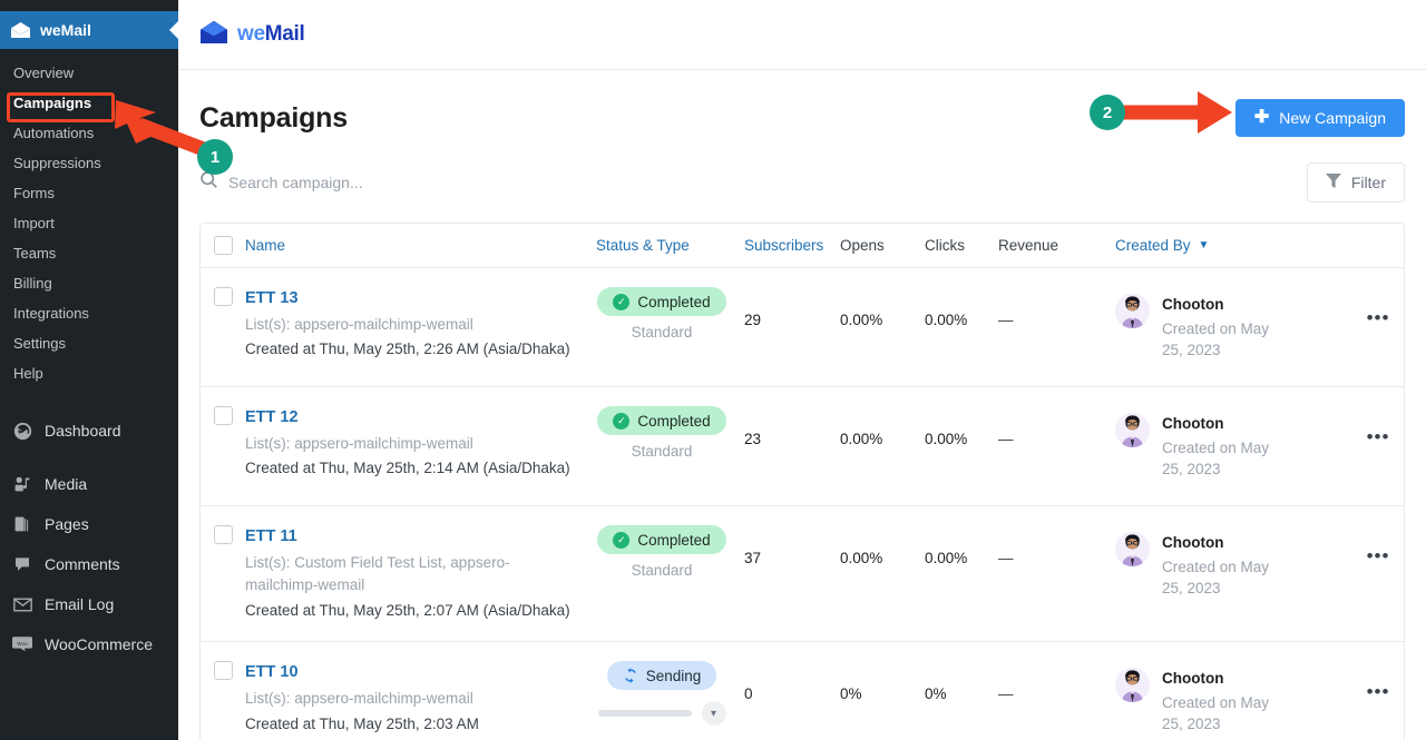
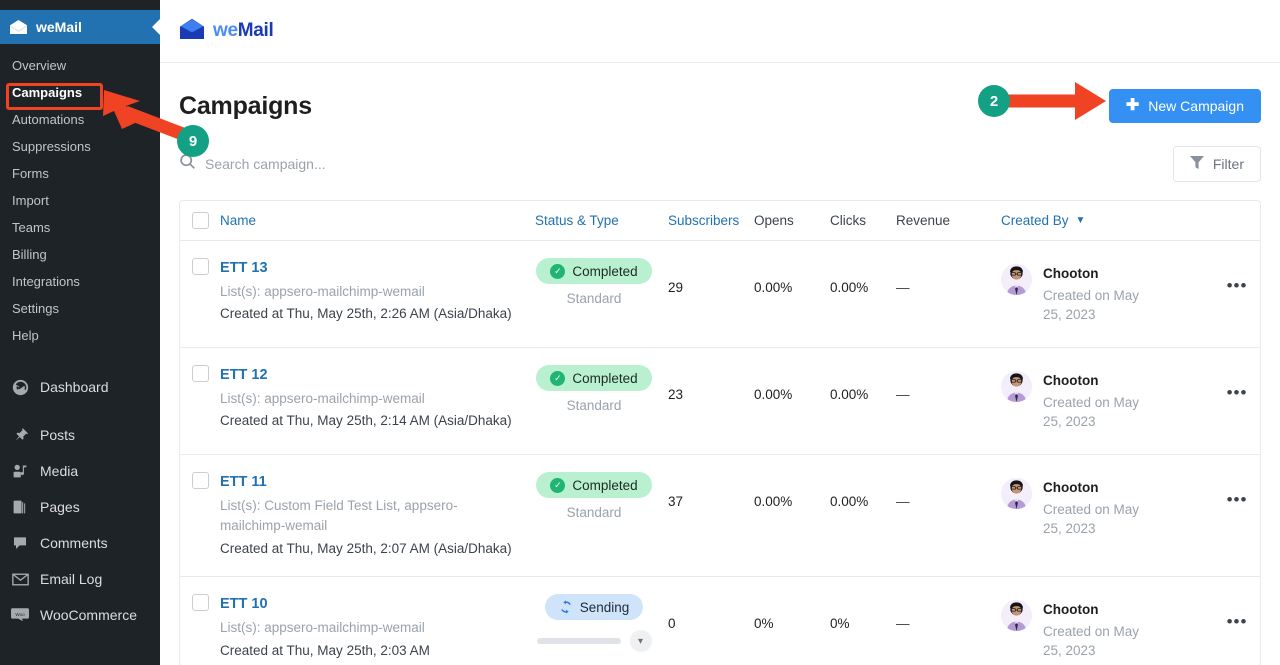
  weMail
  Overview
  Campaigns
  Automations
  Suppressions
  Forms
  Import
  Teams
  Billing
  Integrations
  Settings
  Help
  Dashboard
+ Posts
  Media
  Pages
  Comments
  Email Log
  WooCommerce
  weMail
  Campaigns
  ✚
  New Campaign
  Search campaign...
  Filter
  Name
  Status & Type
  Subscribers
  Opens
  Clicks
  Revenue
  Created By
  ▼
  ETT 13
  List(s): appsero-mailchimp-wemail
  Created at Thu, May 25th, 2:26 AM (Asia/Dhaka)
  ✓
  Completed
  Standard
  29
  0.00%
  0.00%
  —
  Chooton
  Created on May 25, 2023
  •••
  ETT 12
  List(s): appsero-mailchimp-wemail
  Created at Thu, May 25th, 2:14 AM (Asia/Dhaka)
  ✓
  Completed
  Standard
  23
  0.00%
  0.00%
  —
  Chooton
  Created on May 25, 2023
  •••
  ETT 11
  List(s): Custom Field Test List, appsero-mailchimp-wemail
  Created at Thu, May 25th, 2:07 AM (Asia/Dhaka)
  ✓
  Completed
  Standard
  37
  0.00%
  0.00%
  —
  Chooton
  Created on May 25, 2023
  •••
  ETT 10
  List(s): appsero-mailchimp-wemail
  Created at Thu, May 25th, 2:03 AM
  Sending
  ▾
  0
  0%
  0%
  —
  Chooton
  Created on May 25, 2023
  •••
- 1
+ 9
  2
